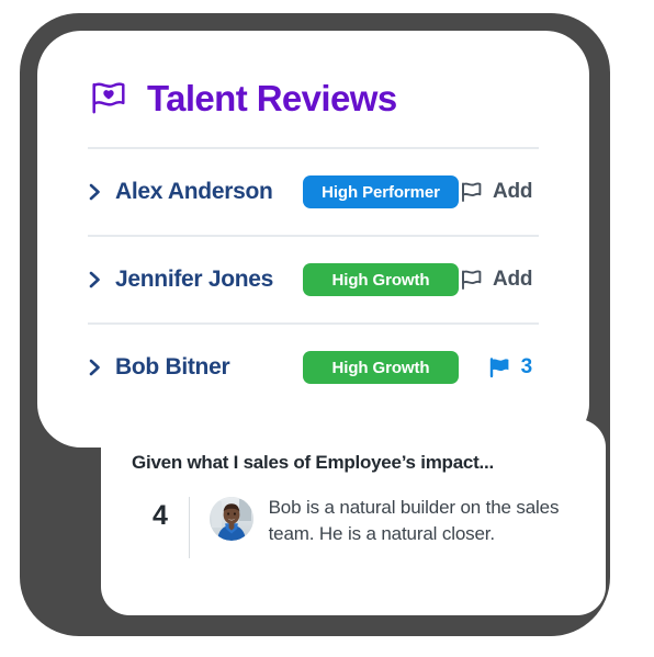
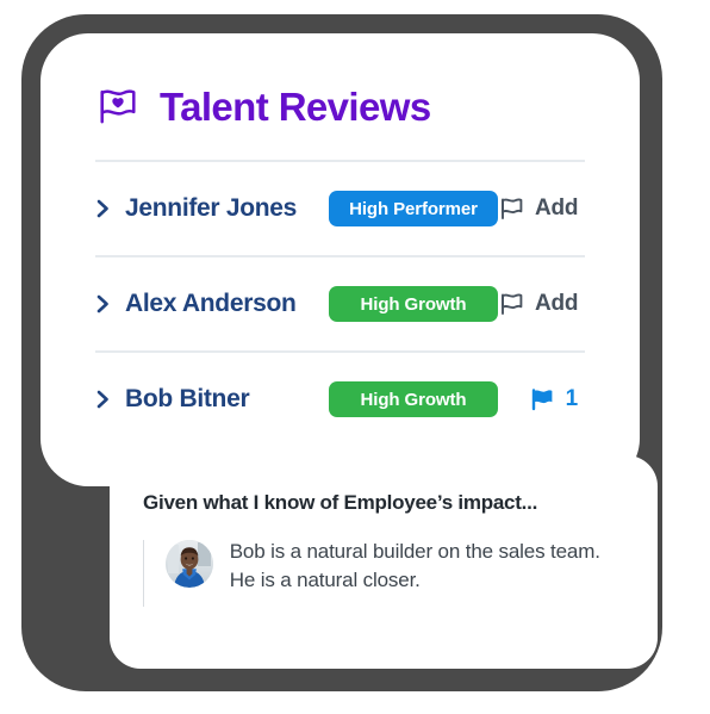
  Talent Reviews
- Alex Anderson
+ Jennifer Jones
  High Performer
  Add
- Jennifer Jones
+ Alex Anderson
  High Growth
  Add
  Bob Bitner
  High Growth
- 3
+ 1
- Given what I sales of Employee’s impact...
+ Given what I know of Employee’s impact...
- 4
  Bob is a natural builder on the sales team. He is a natural closer.
